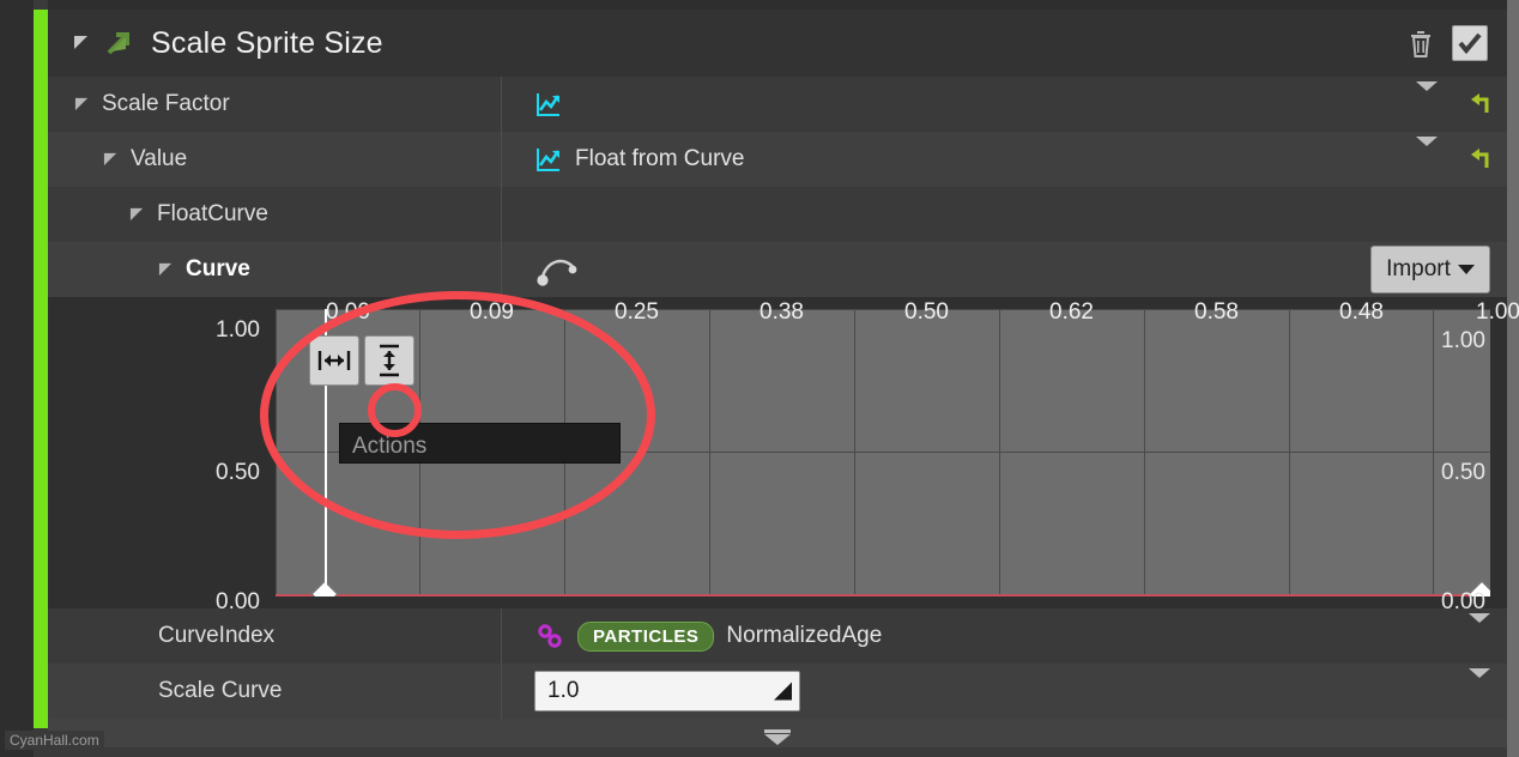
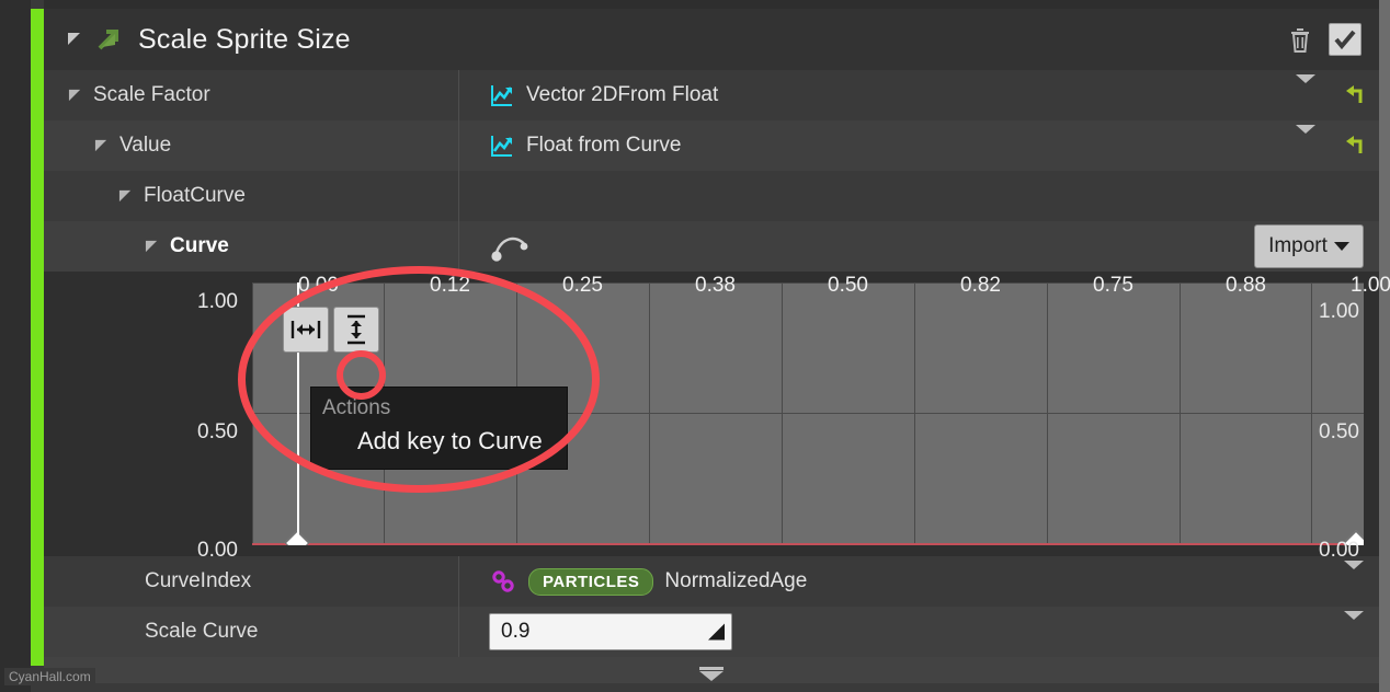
  Scale Sprite Size
  Scale Factor
+ Vector 2DFrom Float
  Value
  Float from Curve
  FloatCurve
  Curve
  Import
  0.00
- 0.09
+ 0.12
  0.25
  0.38
  0.50
- 0.62
+ 0.82
- 0.58
+ 0.75
- 0.48
+ 0.88
  1.00
  1.00
  0.50
  0.00
  1.00
  0.50
  0.00
  Actions
+ Add key to Curve
  CurveIndex
  PARTICLES
  NormalizedAge
  Scale Curve
- 1.0
+ 0.9
  CyanHall.com
